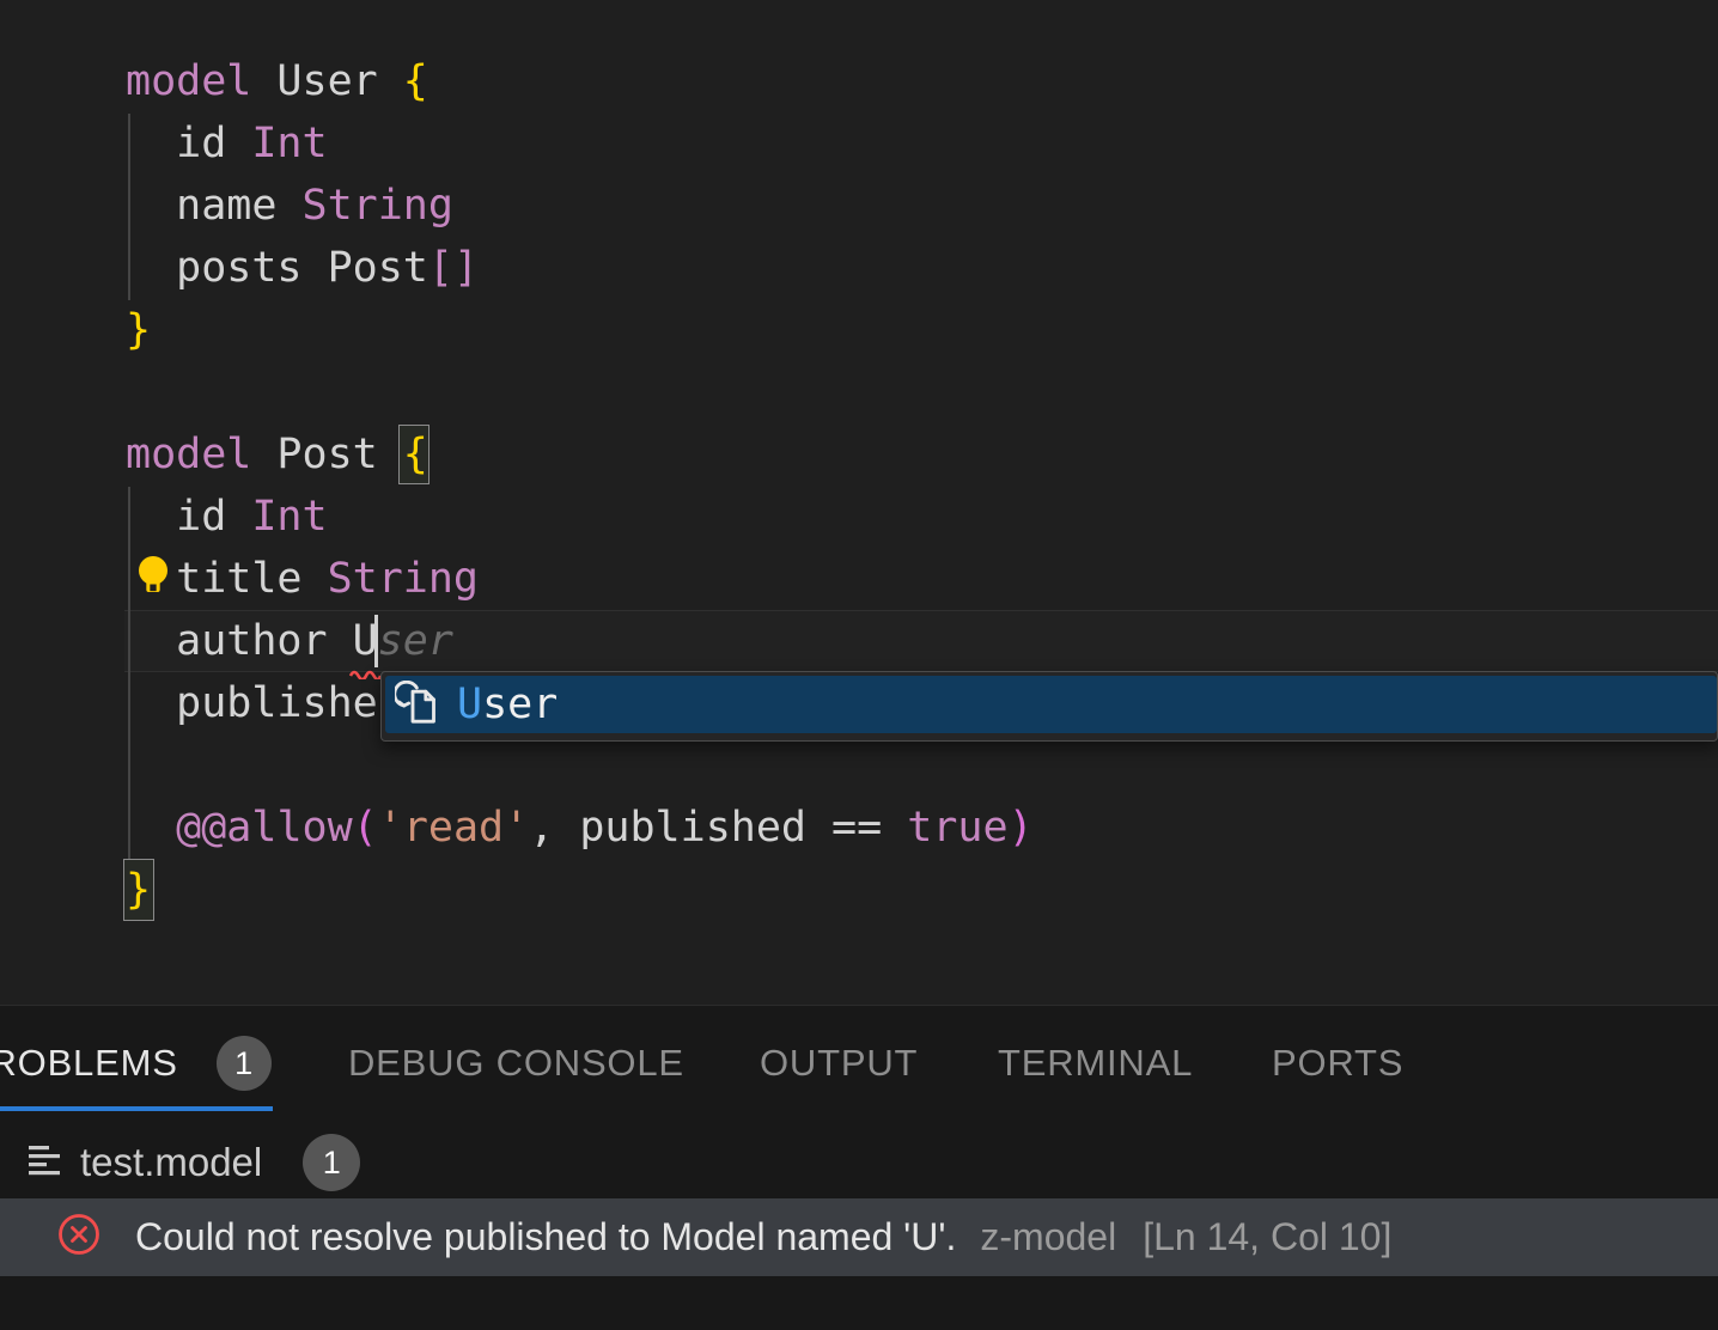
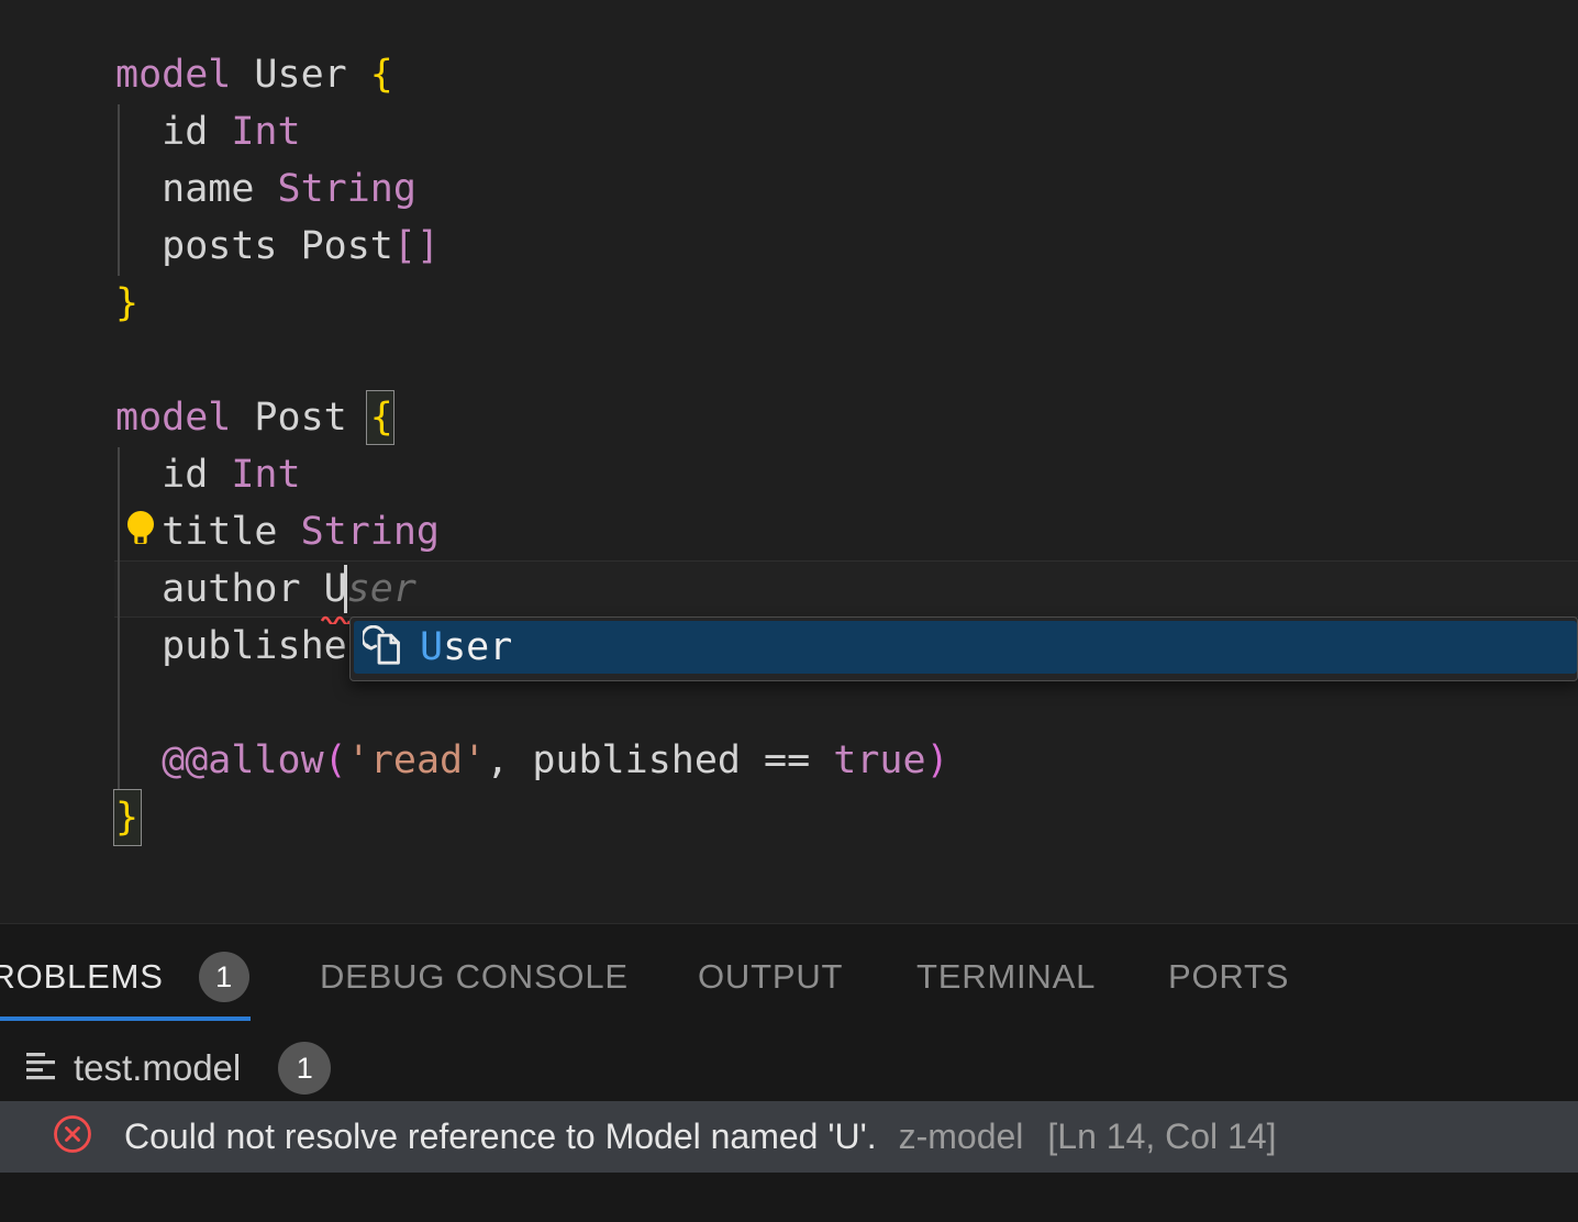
  model User {
  id Int
  name String
  posts Post[]
  }
  model Post {
  id Int
  title String
  author User
  publishe
  @@allow('read', published == true)
  }
  User
  ROBLEMS
  1
  DEBUG CONSOLE
  OUTPUT
  TERMINAL
  PORTS
  test.model
  1
- Could not resolve published to Model named 'U'.
+ Could not resolve reference to Model named 'U'.
  z-model
- [Ln 14, Col 10]
+ [Ln 14, Col 14]
